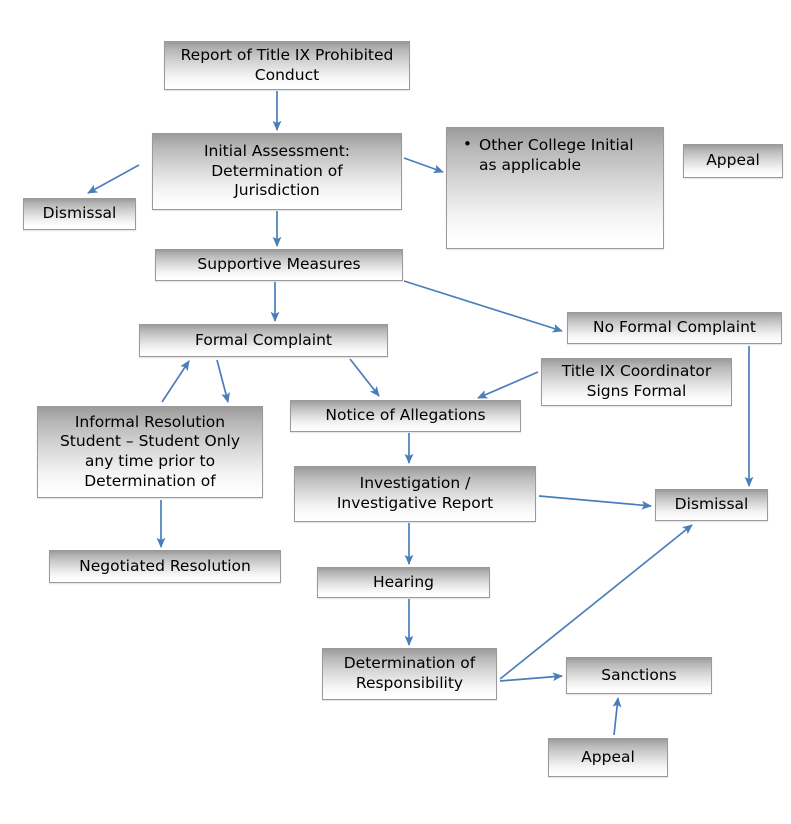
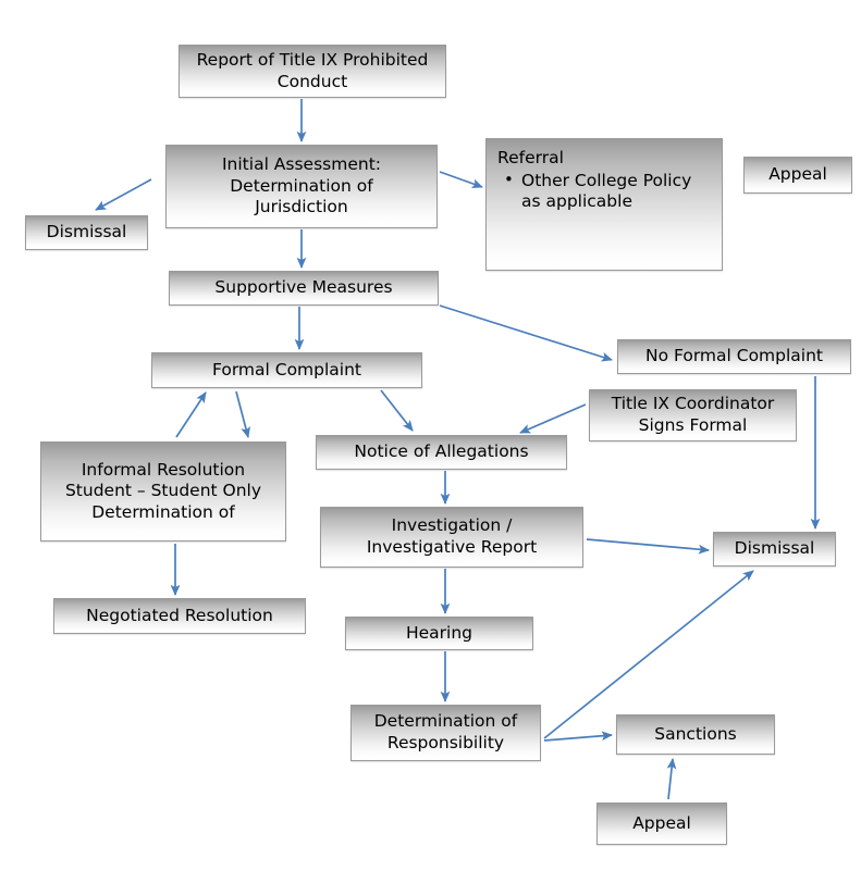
  Report of Title IX Prohibited
  Conduct
  Initial Assessment:
  Determination of
  Jurisdiction
+ Referral
- Other College Initial as applicable
+ Other College Policy as applicable
  Appeal
  Dismissal
  Supportive Measures
  Formal Complaint
  No Formal Complaint
  Title IX Coordinator
  Signs Formal
  Informal Resolution
  Student – Student Only
- any time prior to
  Determination of
  Notice of Allegations
  Investigation /
  Investigative Report
  Dismissal
  Negotiated Resolution
  Hearing
  Determination of
  Responsibility
  Sanctions
  Appeal
